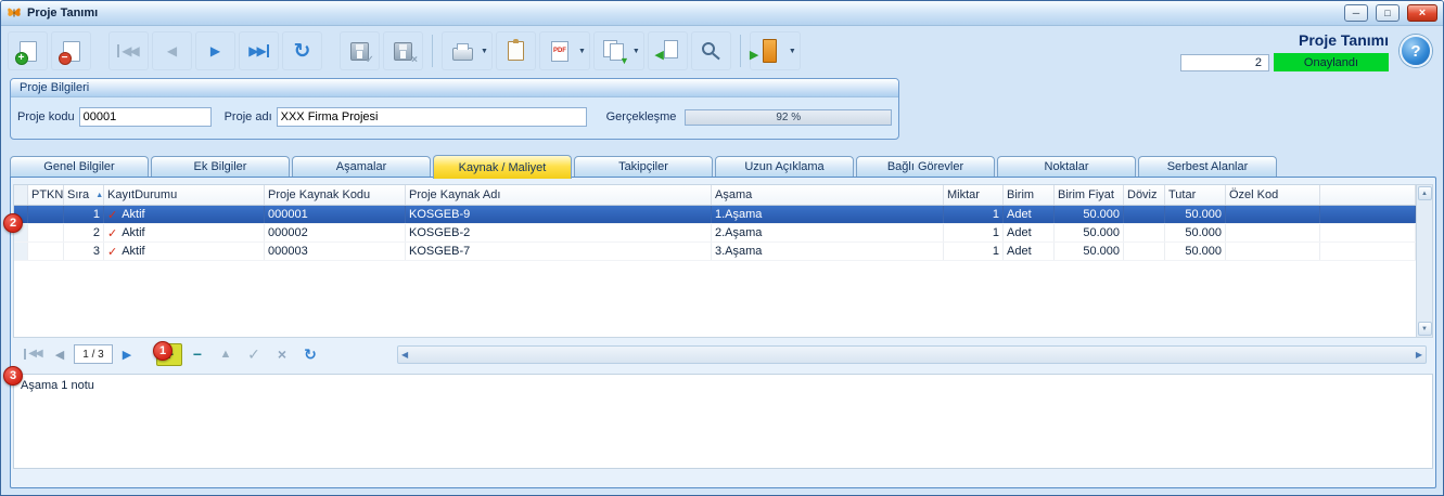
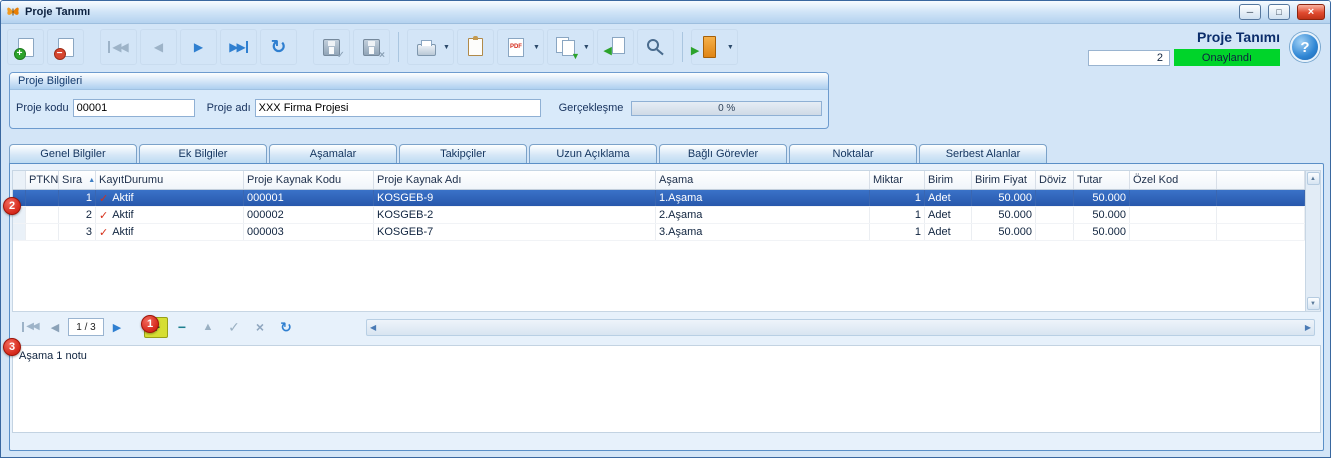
  Proje Tanımı
  ─
  □
  ×
  +
  −
  ◀◀
  ◀
  ▶
  ▶▶
  ↻
  ✓
  ×
  ▼
  ◀
  ▶
  Proje Tanımı
  2
  Onaylandı
  ?
  Proje Bilgileri
  Proje kodu
  00001
  Proje adı
  XXX Firma Projesi
  Gerçekleşme
- 92 %
+ 0 %
  Genel Bilgiler
  Ek Bilgiler
  Aşamalar
- Kaynak / Maliyet
  Takipçiler
  Uzun Açıklama
  Bağlı Görevler
  Noktalar
  Serbest Alanlar
  PTKN
  Sıra
  KayıtDurumu
  Proje Kaynak Kodu
  Proje Kaynak Adı
  Aşama
  Miktar
  Birim
  Birim Fiyat
  Döviz
  Tutar
  Özel Kod
  1
  ✓
  Aktif
  000001
  KOSGEB-9
  1.Aşama
  1
  Adet
  50.000
  50.000
  2
  ✓
  Aktif
  000002
  KOSGEB-2
  2.Aşama
  1
  Adet
  50.000
  50.000
  3
  ✓
  Aktif
  000003
  KOSGEB-7
  3.Aşama
  1
  Adet
  50.000
  50.000
  ◀◀
  ◀
  1 / 3
  ▶
  −
  ▲
  ✓
  ×
  ↻
  ◀
  ▶
  Aşama 1 notu
  2
  1
  3
